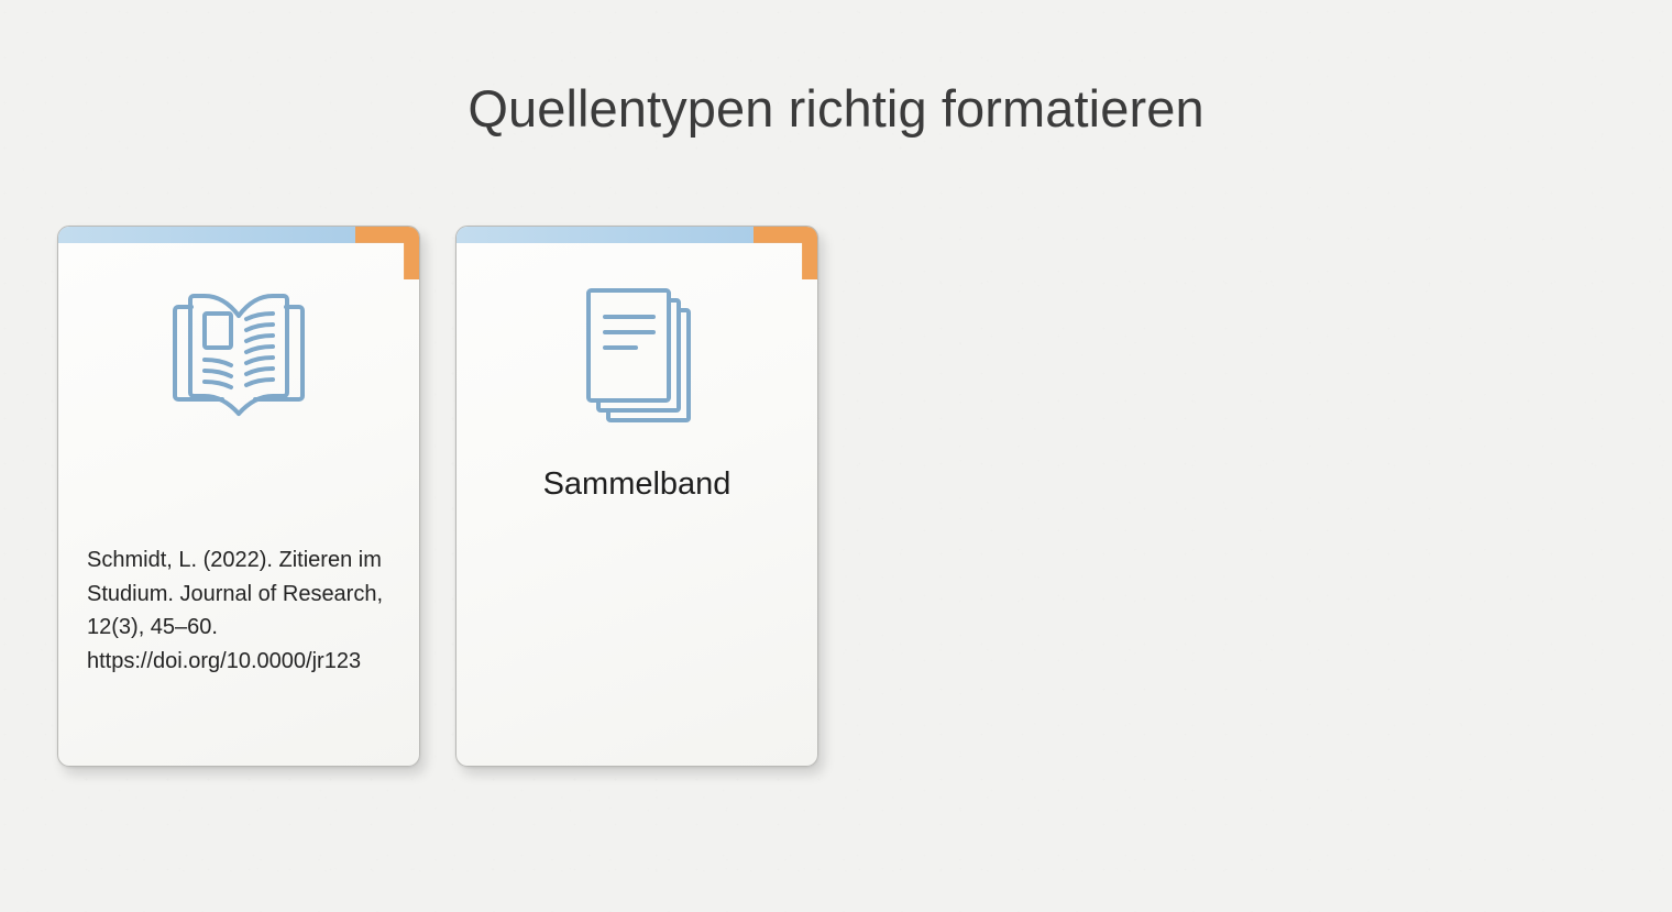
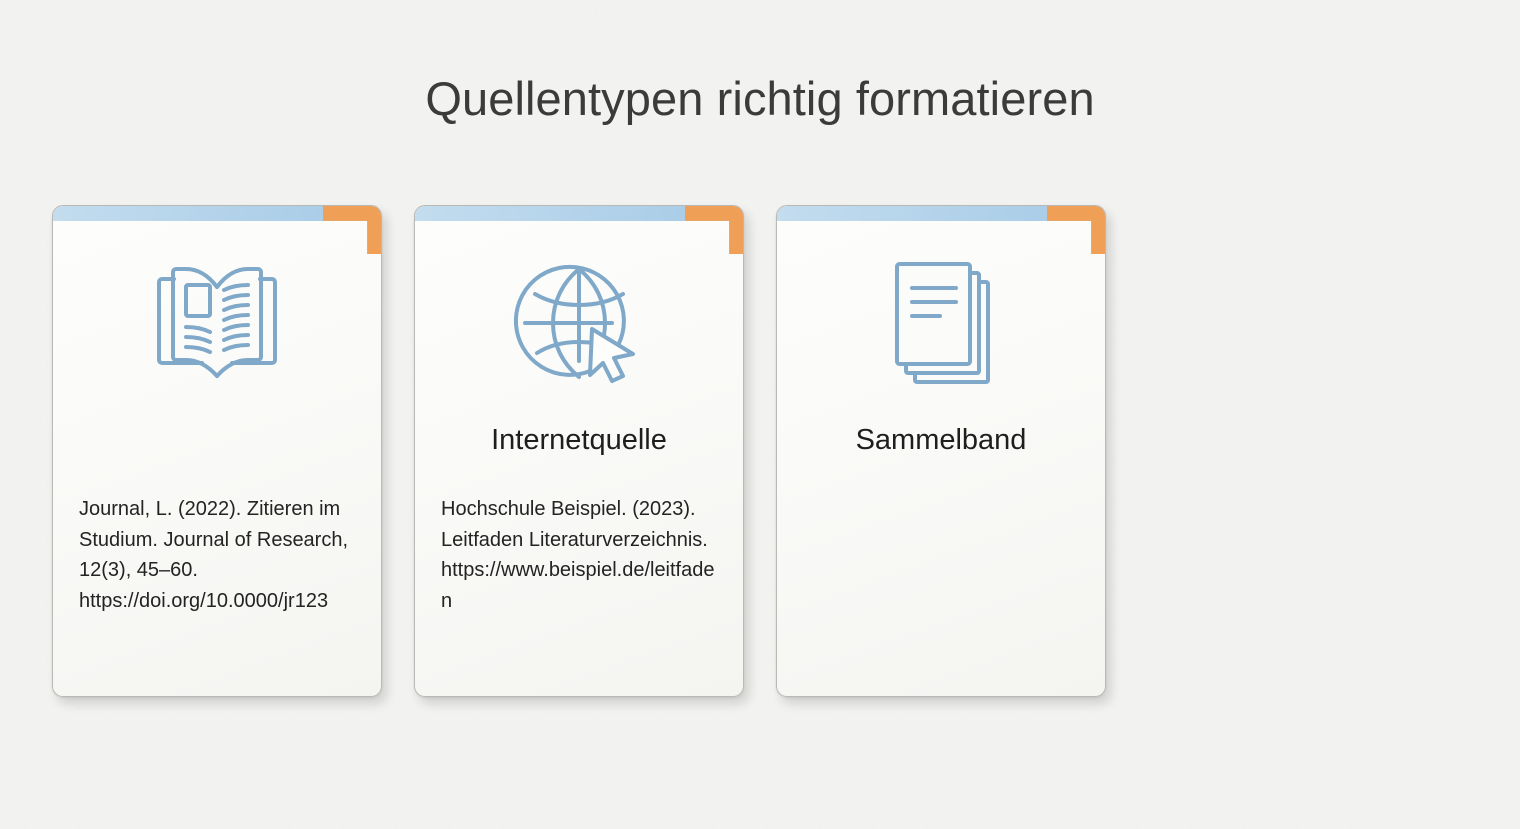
  Quellentypen richtig formatieren
- Schmidt, L. (2022). Zitieren im Studium. Journal of Research, 12(3), 45–60. https://doi.org/10.0000/jr123
+ Journal, L. (2022). Zitieren im Studium. Journal of Research, 12(3), 45–60. https://doi.org/10.0000/jr123
+ Internetquelle
+ Hochschule Beispiel. (2023). Leitfaden Literaturverzeichnis. https://www.beispiel.de/leitfaden
  Sammelband
